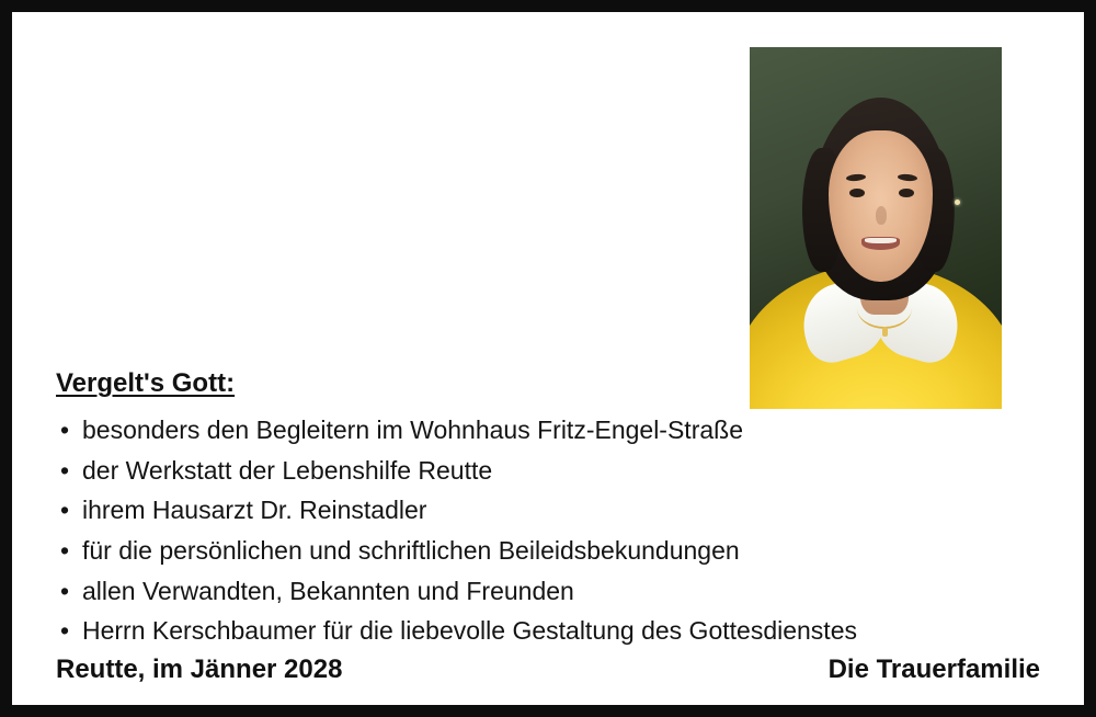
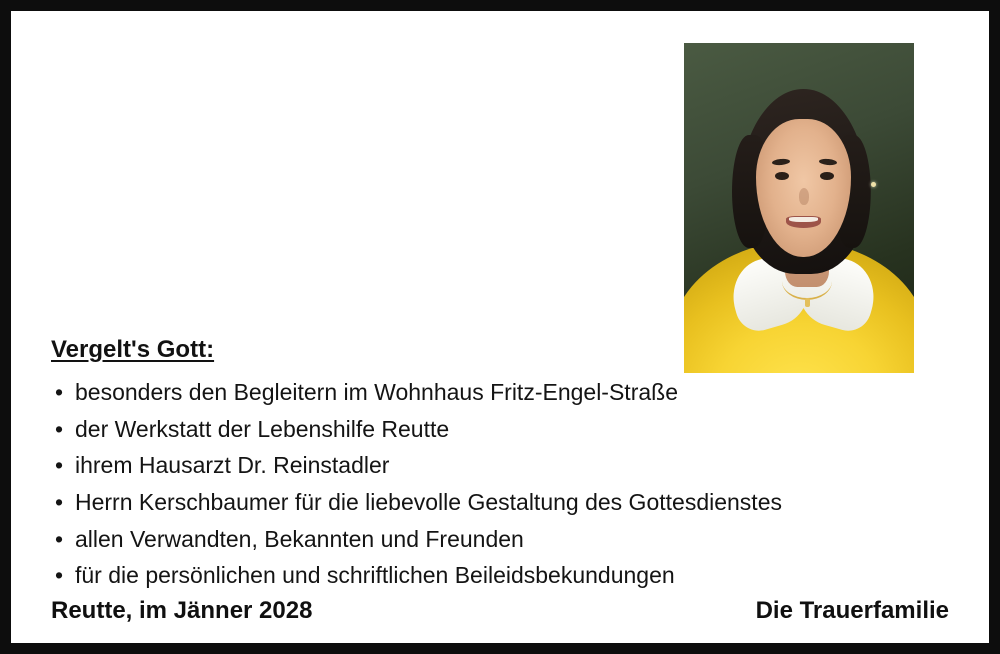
  Vergelt's Gott:
  •
  besonders den Begleitern im Wohnhaus Fritz-Engel-Straße
  •
  der Werkstatt der Lebenshilfe Reutte
  •
  ihrem Hausarzt Dr. Reinstadler
  •
- für die persönlichen und schriftlichen Beileidsbekundungen
+ Herrn Kerschbaumer für die liebevolle Gestaltung des Gottesdienstes
  •
  allen Verwandten, Bekannten und Freunden
  •
- Herrn Kerschbaumer für die liebevolle Gestaltung des Gottesdienstes
+ für die persönlichen und schriftlichen Beileidsbekundungen
  Reutte, im Jänner 2028
  Die Trauerfamilie
